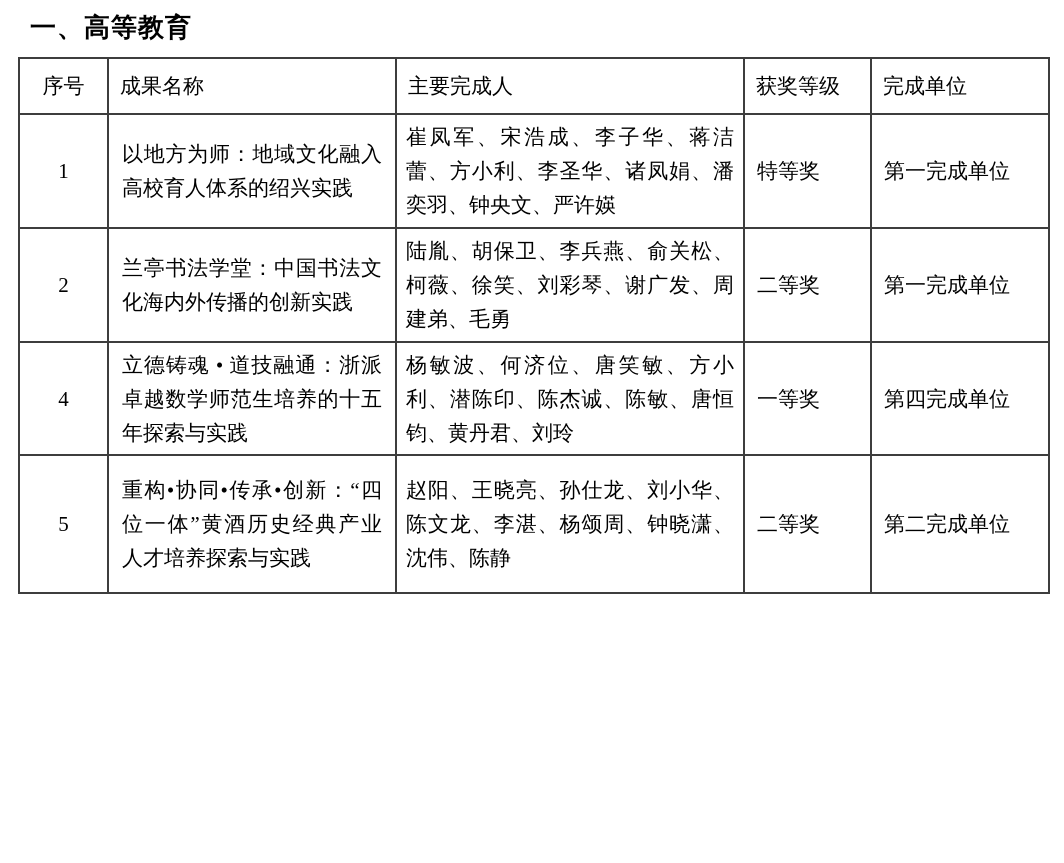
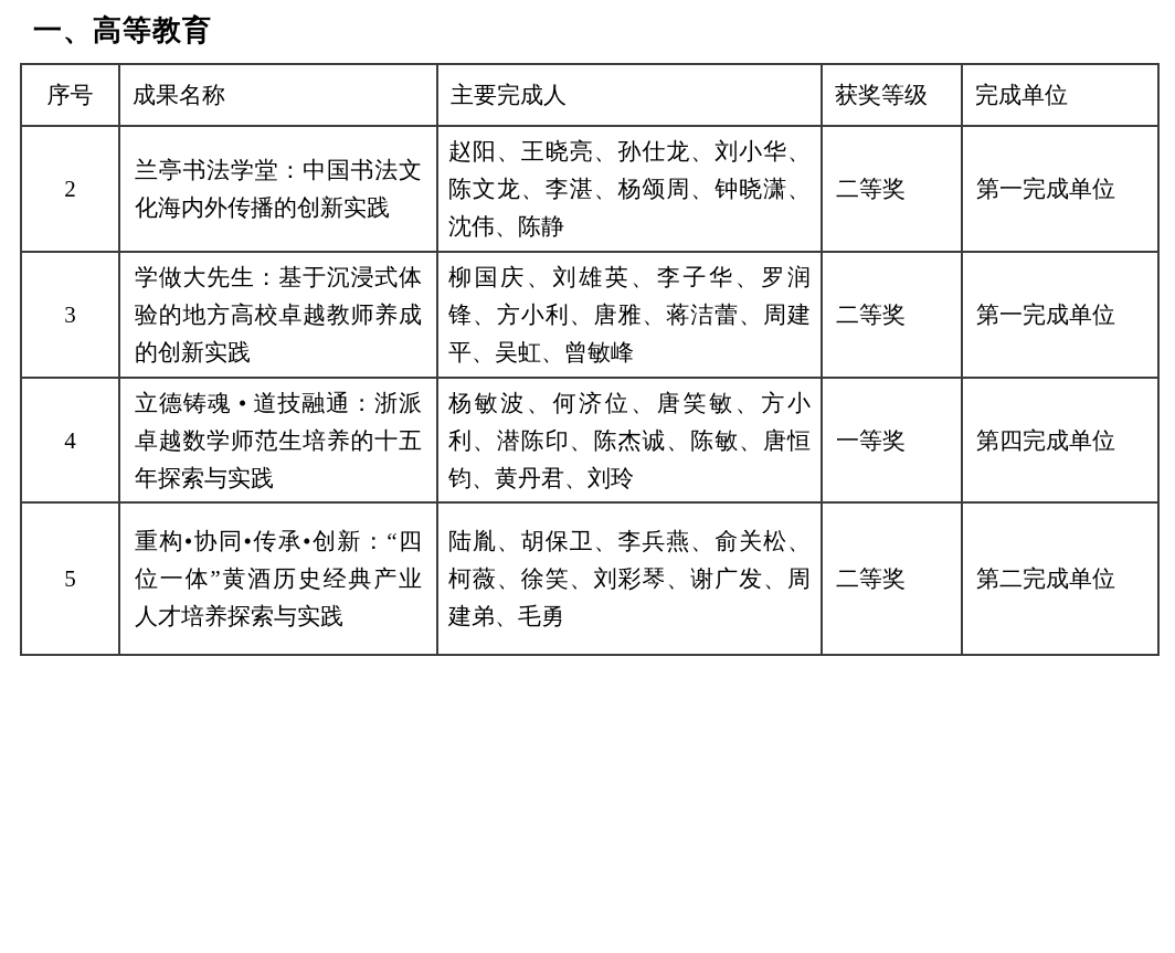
  一、高等教育
  序号	成果名称	主要完成人	获奖等级	完成单位
- 1	以地方为师：地域文化融入高校育人体系的绍兴实践	崔凤军、宋浩成、李子华、蒋洁蕾、方小利、李圣华、诸凤娟、潘奕羽、钟央文、严许媖	特等奖	第一完成单位
- 2	兰亭书法学堂：中国书法文化海内外传播的创新实践	陆胤、胡保卫、李兵燕、俞关松、柯薇、徐笑、刘彩琴、谢广发、周建弟、毛勇	二等奖	第一完成单位
+ 2	兰亭书法学堂：中国书法文化海内外传播的创新实践	赵阳、王晓亮、孙仕龙、刘小华、陈文龙、李湛、杨颂周、钟晓潇、沈伟、陈静	二等奖	第一完成单位
+ 3	学做大先生：基于沉浸式体验的地方高校卓越教师养成的创新实践	柳国庆、刘雄英、李子华、罗润锋、方小利、唐雅、蒋洁蕾、周建平、吴虹、曾敏峰	二等奖	第一完成单位
  4	立德铸魂 • 道技融通：浙派卓越数学师范生培养的十五年探索与实践	杨敏波、何济位、唐笑敏、方小利、潜陈印、陈杰诚、陈敏、唐恒钧、黄丹君、刘玲	一等奖	第四完成单位
- 5	重构•协同•传承•创新：“四位一体”黄酒历史经典产业人才培养探索与实践	赵阳、王晓亮、孙仕龙、刘小华、陈文龙、李湛、杨颂周、钟晓潇、沈伟、陈静	二等奖	第二完成单位
+ 5	重构•协同•传承•创新：“四位一体”黄酒历史经典产业人才培养探索与实践	陆胤、胡保卫、李兵燕、俞关松、柯薇、徐笑、刘彩琴、谢广发、周建弟、毛勇	二等奖	第二完成单位
